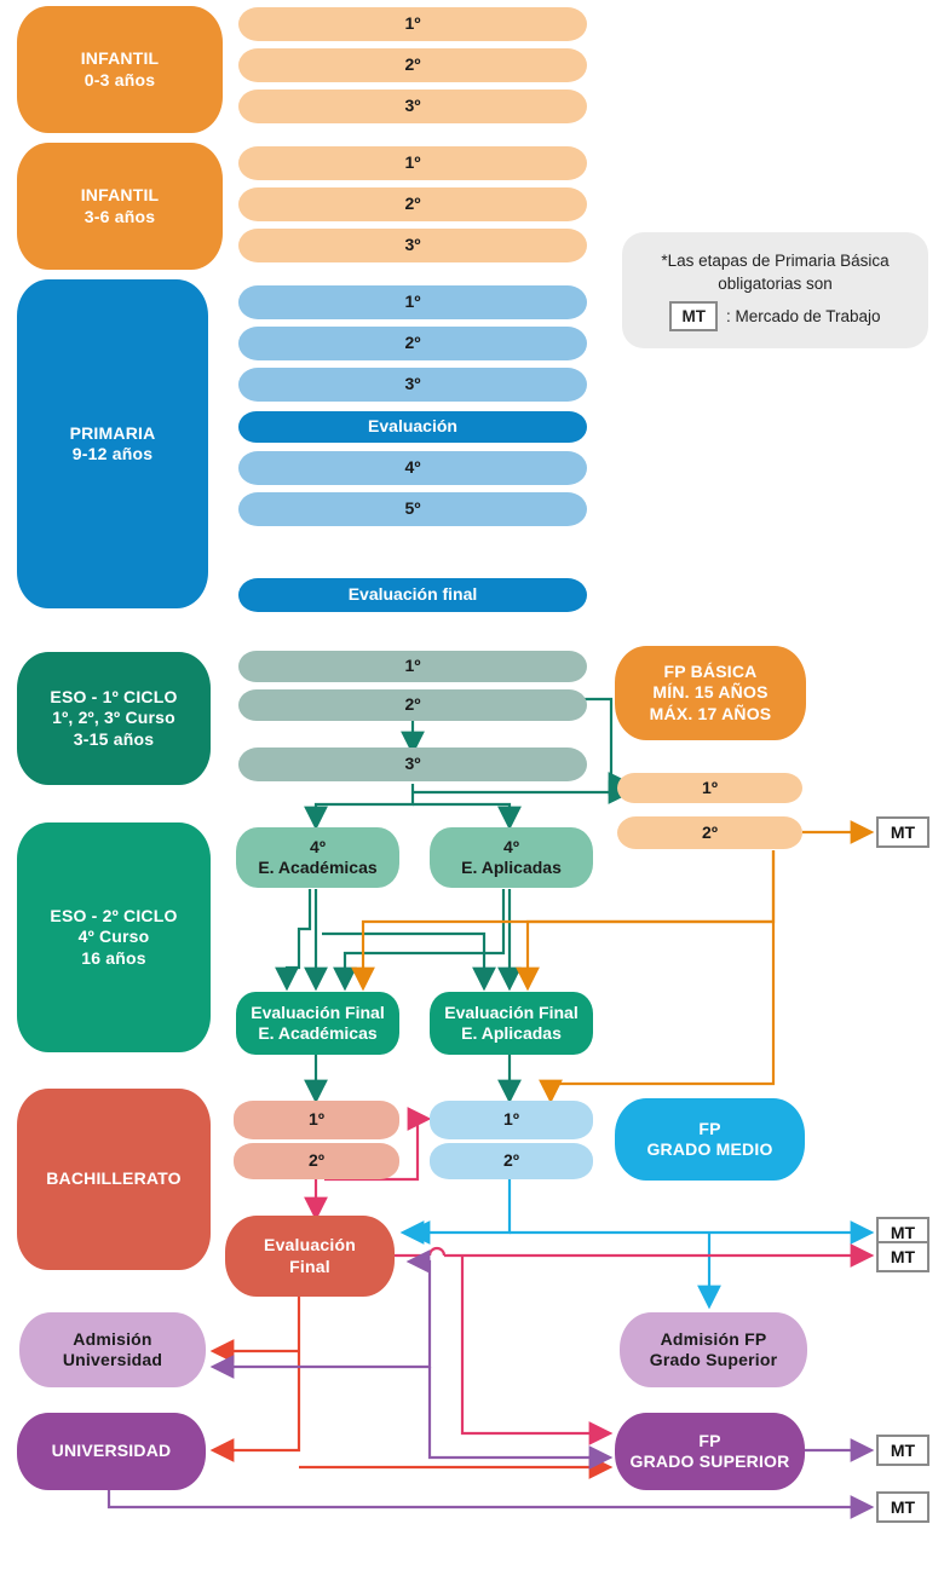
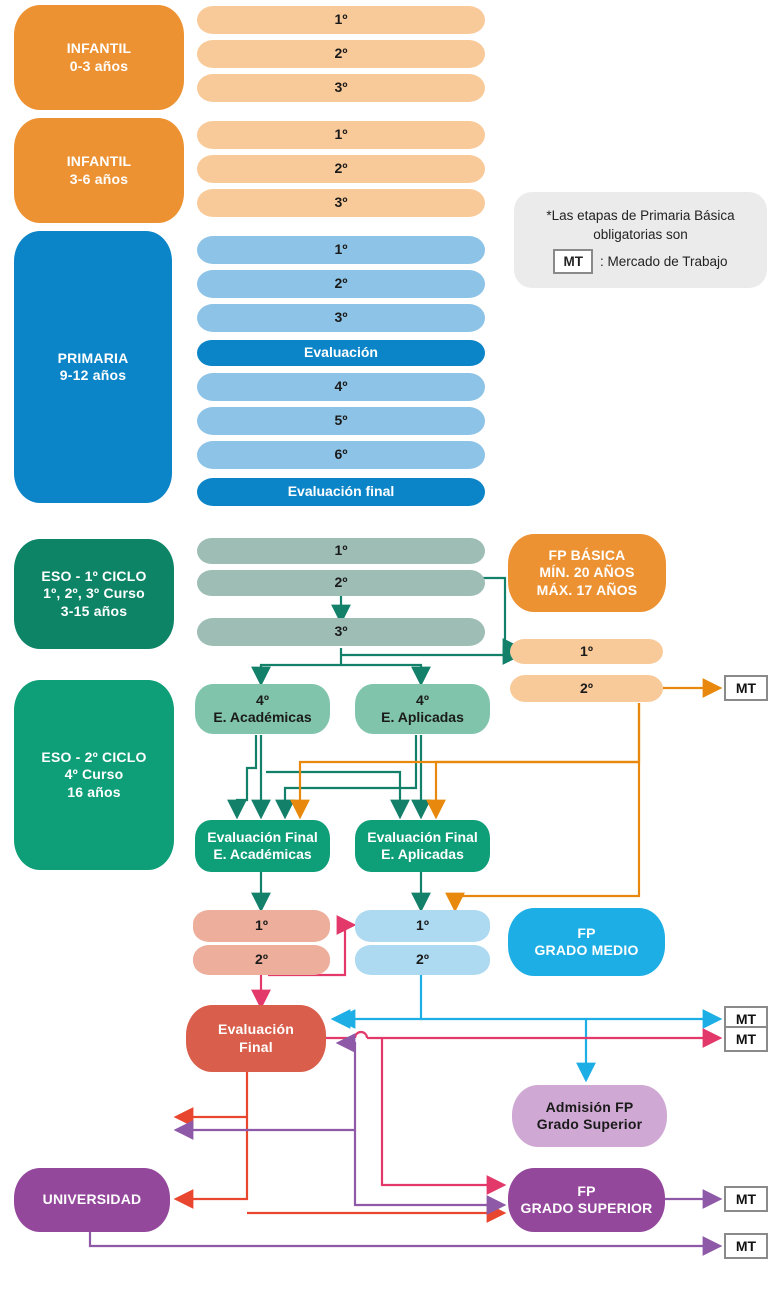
  INFANTIL
  0-3 años
  INFANTIL
  3-6 años
  PRIMARIA
  9-12 años
  ESO - 1º CICLO
  1º, 2º, 3º Curso
  3-15 años
  ESO - 2º CICLO
  4º Curso
  16 años
- BACHILLERATO
- Admisión
- Universidad
  UNIVERSIDAD
  1º
  2º
  3º
  1º
  2º
  3º
  1º
  2º
  3º
  Evaluación
  4º
  5º
+ 6º
  Evaluación final
  *Las etapas de Primaria Básica
  obligatorias son
  MT
  : Mercado de Trabajo
  1º
  2º
  3º
  FP BÁSICA
- MÍN. 15 AÑOS
+ MÍN. 20 AÑOS
  MÁX. 17 AÑOS
  1º
  2º
  4º
  E. Académicas
  4º
  E. Aplicadas
  Evaluación Final
  E. Académicas
  Evaluación Final
  E. Aplicadas
  1º
  2º
  1º
  2º
  FP
  GRADO MEDIO
  Evaluación
  Final
  Admisión FP
  Grado Superior
  FP
  GRADO SUPERIOR
  MT
  MT
  MT
  MT
  MT
